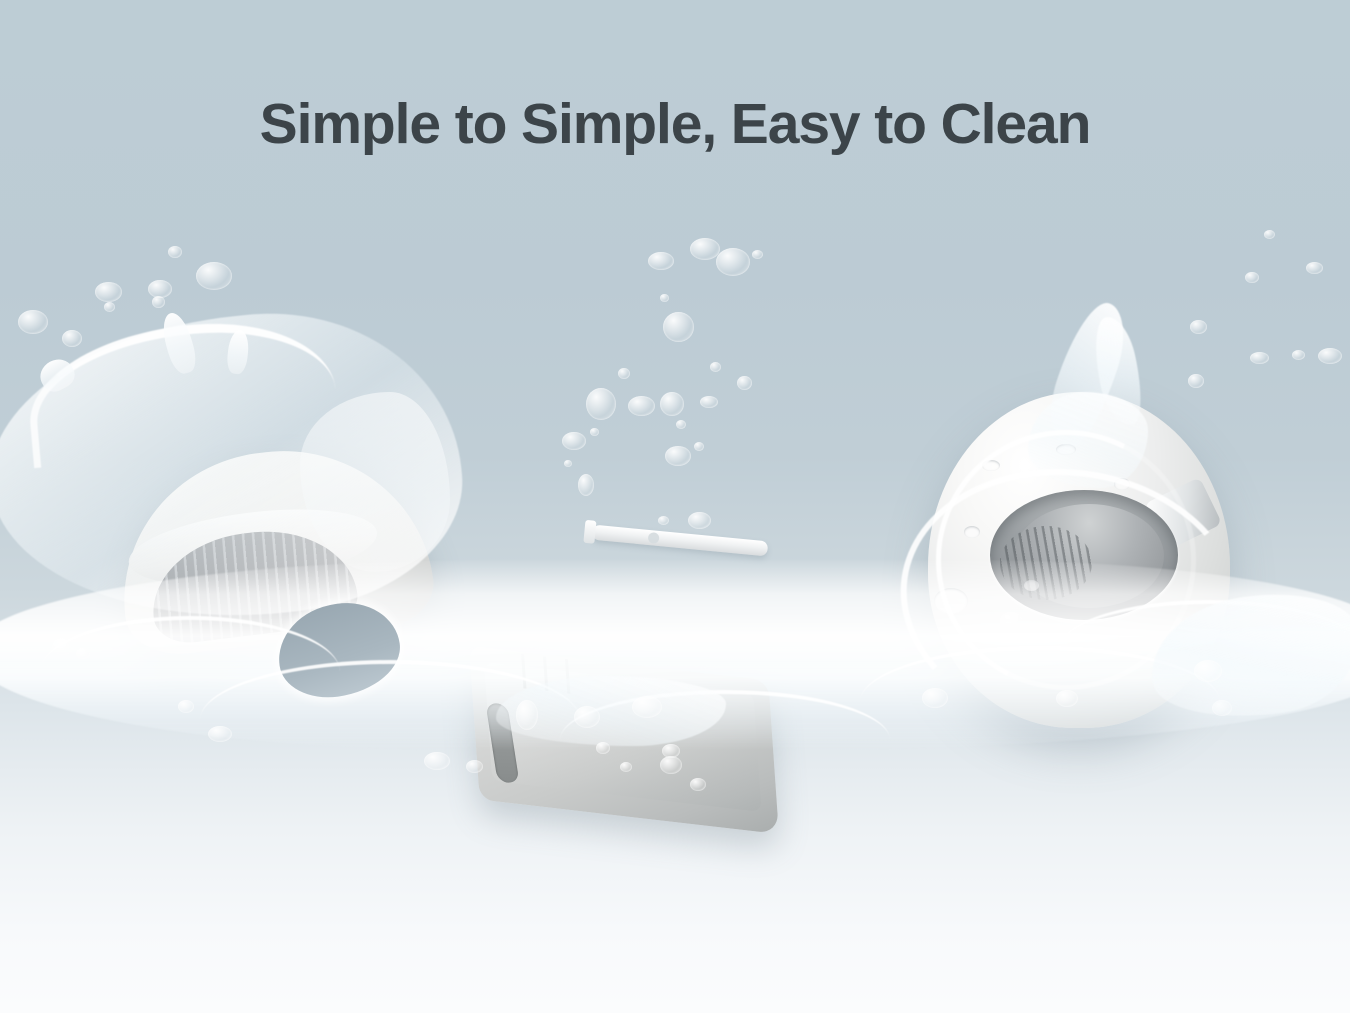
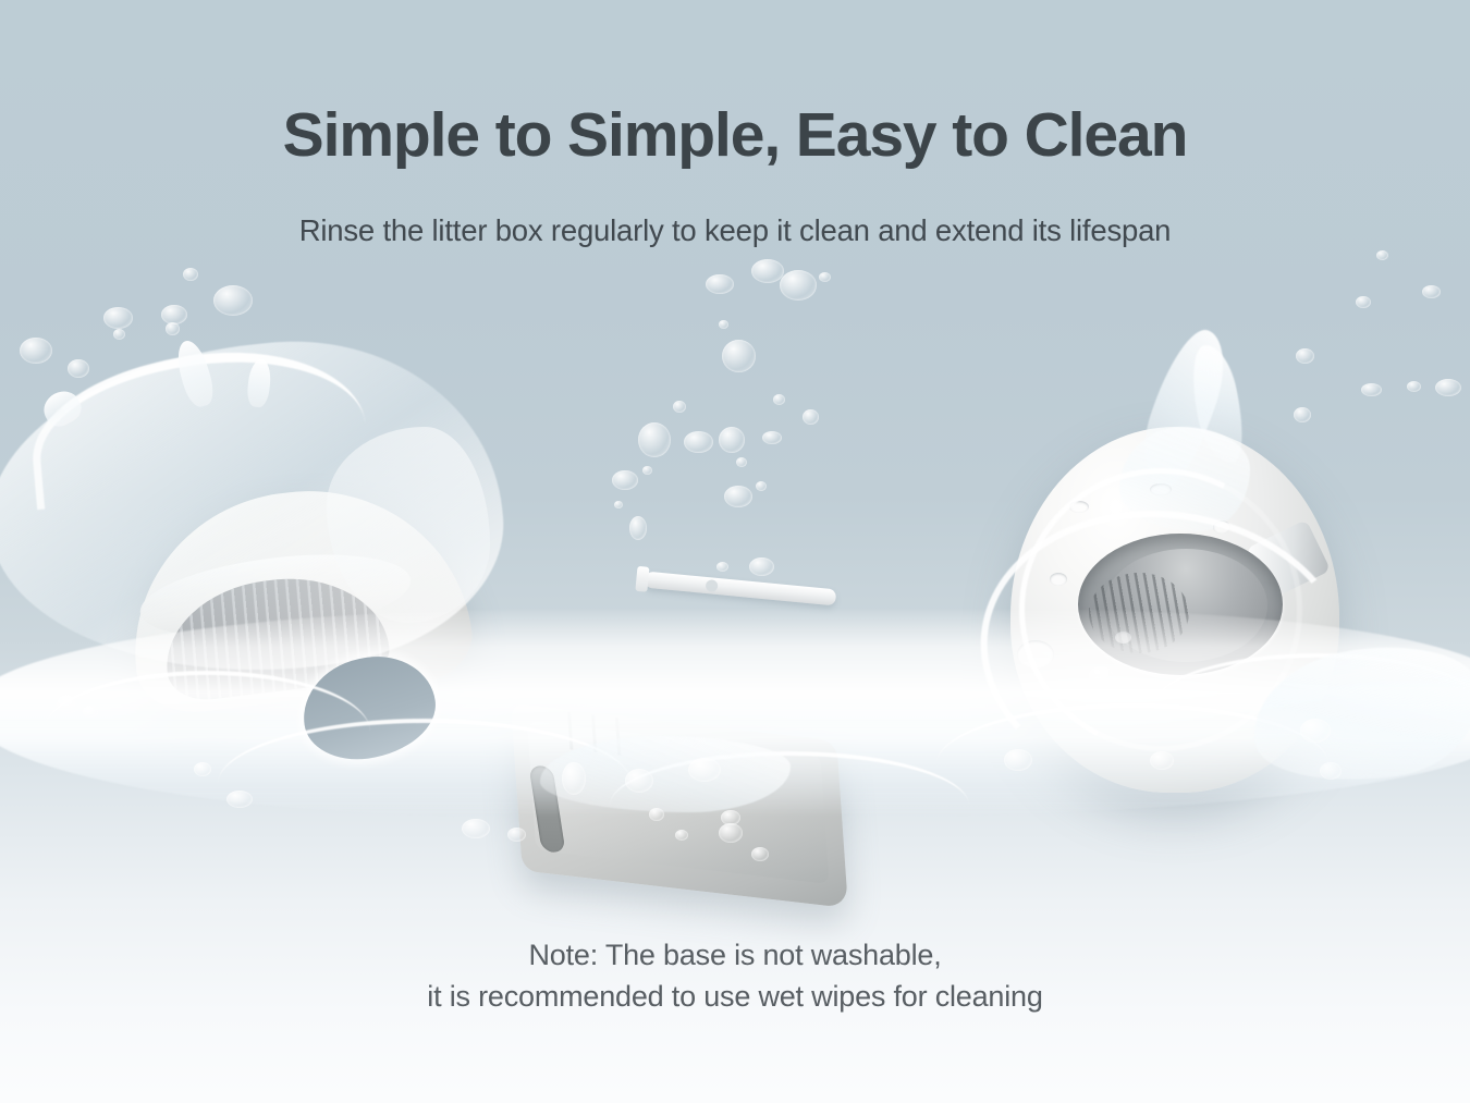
  Simple to Simple, Easy to Clean
+ Rinse the litter box regularly to keep it clean and extend its lifespan
+ Note: The base is not washable,
+ it is recommended to use wet wipes for cleaning
